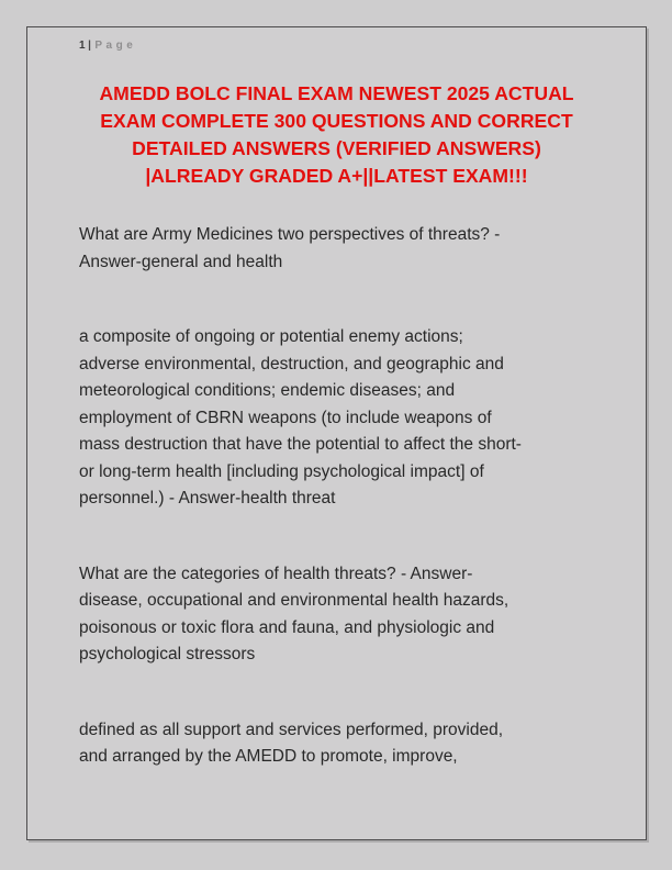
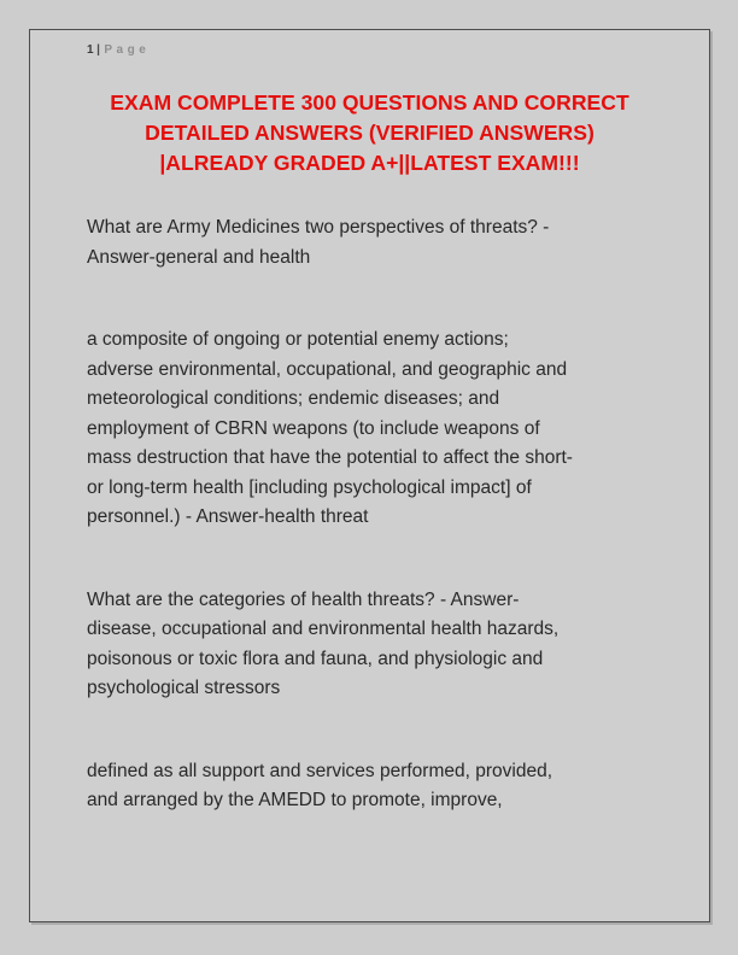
  1 | Page
- AMEDD BOLC FINAL EXAM NEWEST 2025 ACTUAL
  EXAM COMPLETE 300 QUESTIONS AND CORRECT
  DETAILED ANSWERS (VERIFIED ANSWERS)
  |ALREADY GRADED A+||LATEST EXAM!!!
  What are Army Medicines two perspectives of threats? -
  Answer-general and health
  a composite of ongoing or potential enemy actions;
- adverse environmental, destruction, and geographic and
+ adverse environmental, occupational, and geographic and
  meteorological conditions; endemic diseases; and
  employment of CBRN weapons (to include weapons of
  mass destruction that have the potential to affect the short-
  or long-term health [including psychological impact] of
  personnel.) - Answer-health threat
  What are the categories of health threats? - Answer-
  disease, occupational and environmental health hazards,
  poisonous or toxic flora and fauna, and physiologic and
  psychological stressors
  defined as all support and services performed, provided,
  and arranged by the AMEDD to promote, improve,
